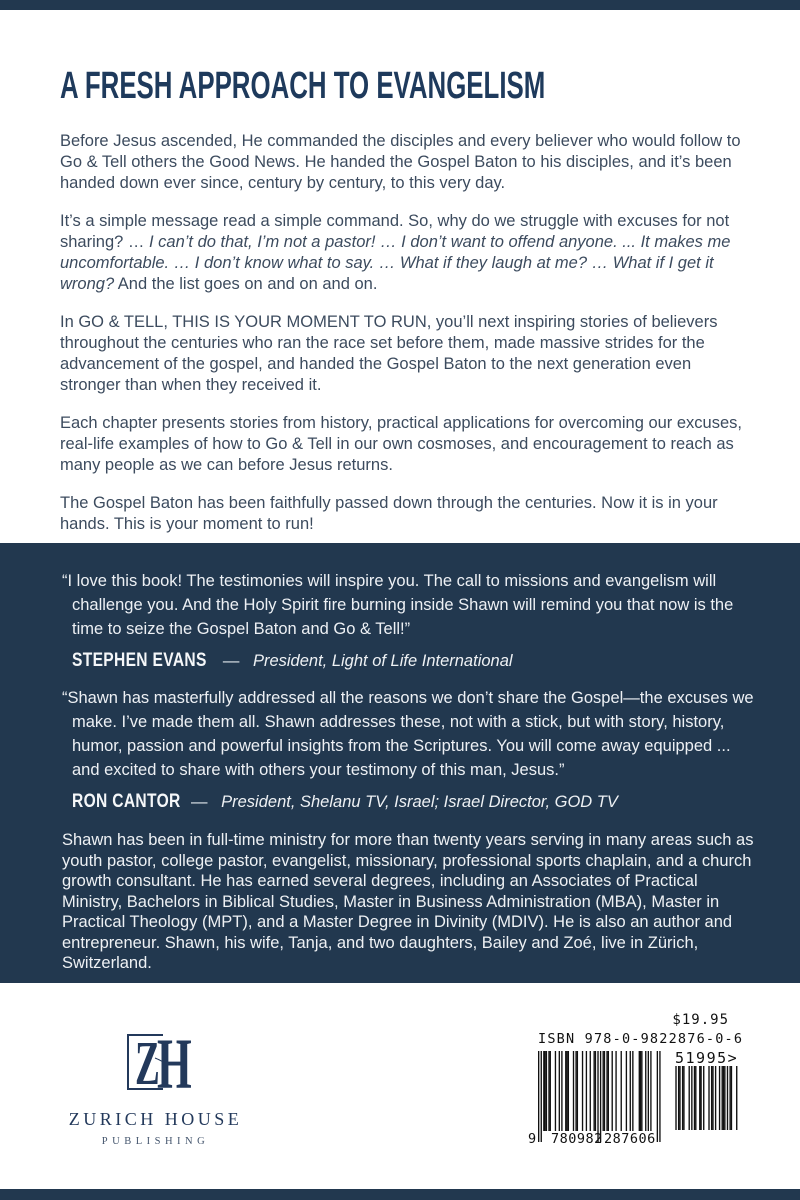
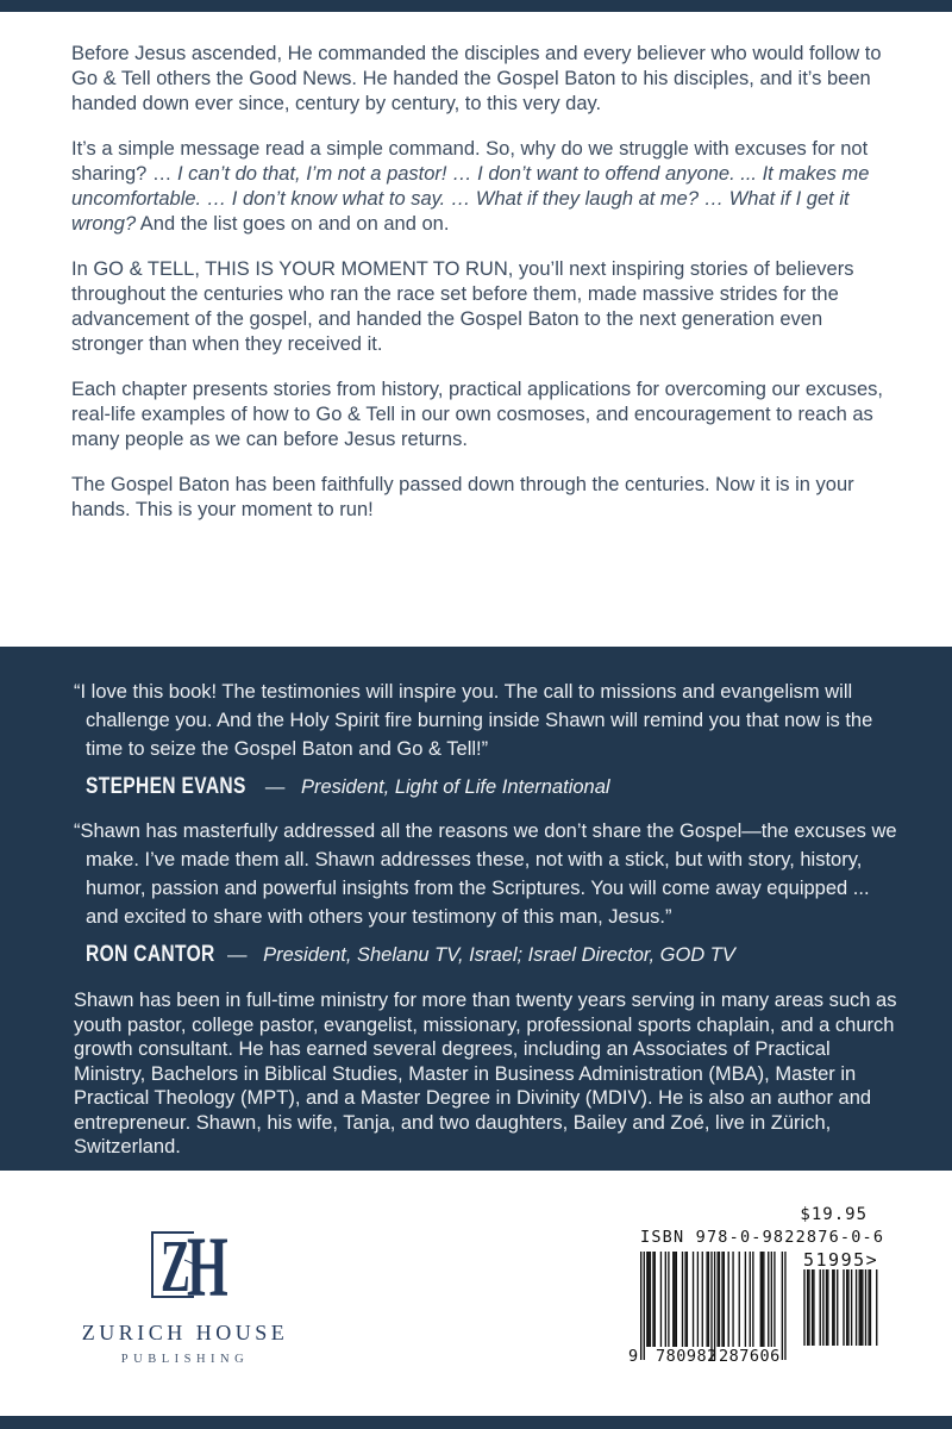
- A FRESH APPROACH TO EVANGELISM
  Before Jesus ascended, He commanded the disciples and every believer who would follow to Go & Tell others the Good News. He handed the Gospel Baton to his disciples, and it’s been handed down ever since, century by century, to this very day.
  It’s a simple message read a simple command. So, why do we struggle with excuses for not sharing? … I can’t do that, I’m not a pastor! … I don’t want to offend anyone. ... It makes me uncomfortable. … I don’t know what to say. … What if they laugh at me? … What if I get it wrong? And the list goes on and on and on.
  In GO & TELL, THIS IS YOUR MOMENT TO RUN, you’ll next inspiring stories of believers throughout the centuries who ran the race set before them, made massive strides for the advancement of the gospel, and handed the Gospel Baton to the next generation even stronger than when they received it.
  Each chapter presents stories from history, practical applications for overcoming our excuses, real-life examples of how to Go & Tell in our own cosmoses, and encouragement to reach as many people as we can before Jesus returns.
  The Gospel Baton has been faithfully passed down through the centuries. Now it is in your hands. This is your moment to run!
  “I love this book! The testimonies will inspire you. The call to missions and evangelism will challenge you. And the Holy Spirit fire burning inside Shawn will remind you that now is the time to seize the Gospel Baton and Go & Tell!”
  STEPHEN EVANS — President, Light of Life International
  “Shawn has masterfully addressed all the reasons we don’t share the Gospel—the excuses we make. I’ve made them all. Shawn addresses these, not with a stick, but with story, history, humor, passion and powerful insights from the Scriptures. You will come away equipped ... and excited to share with others your testimony of this man, Jesus.”
  RON CANTOR — President, Shelanu TV, Israel; Israel Director, GOD TV
  Shawn has been in full-time ministry for more than twenty years serving in many areas such as youth pastor, college pastor, evangelist, missionary, professional sports chaplain, and a church growth consultant. He has earned several degrees, including an Associates of Practical Ministry, Bachelors in Biblical Studies, Master in Business Administration (MBA), Master in Practical Theology (MPT), and a Master Degree in Divinity (MDIV). He is also an author and entrepreneur. Shawn, his wife, Tanja, and two daughters, Bailey and Zoé, live in Zürich, Switzerland.
  Z
  ZURICH HOUSE
  PUBLISHING
  $19.95
  ISBN 978-0-9822876-0-6
  51995>
  9
  780982
  287606
